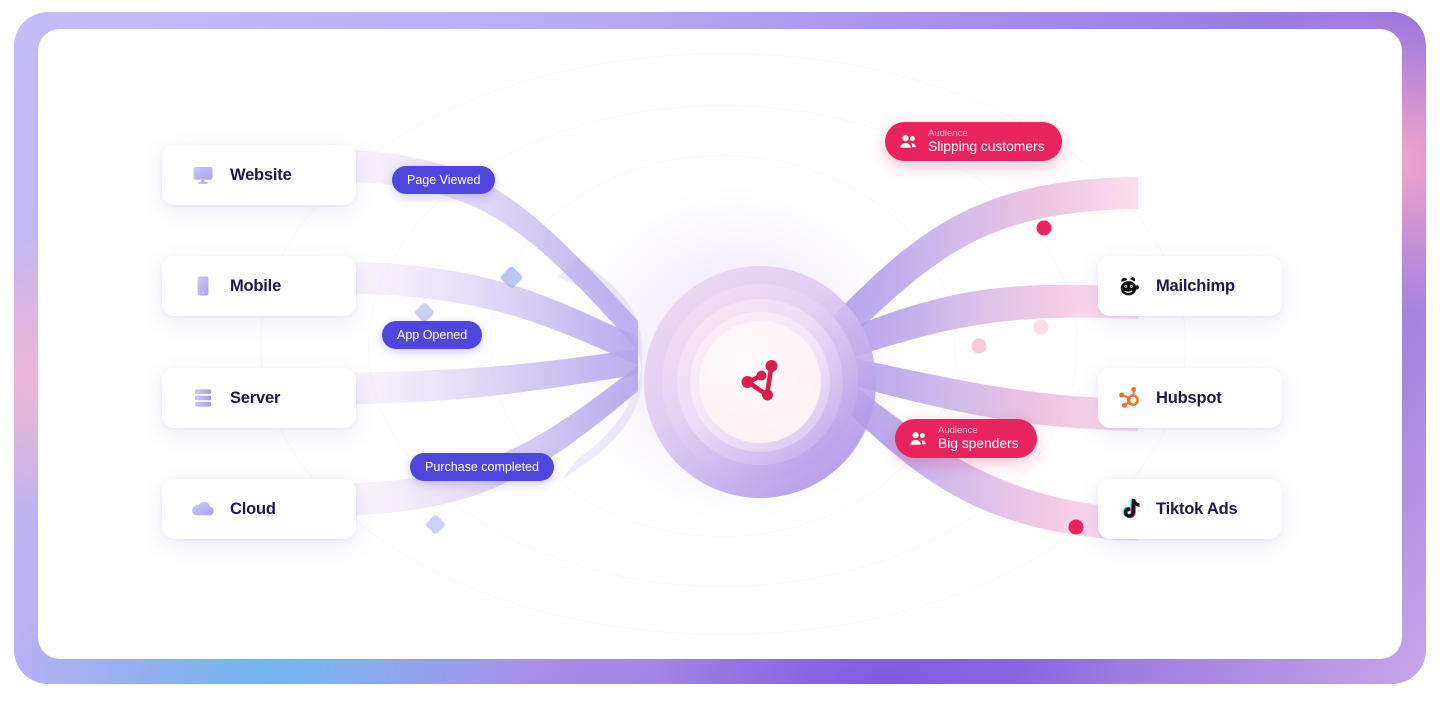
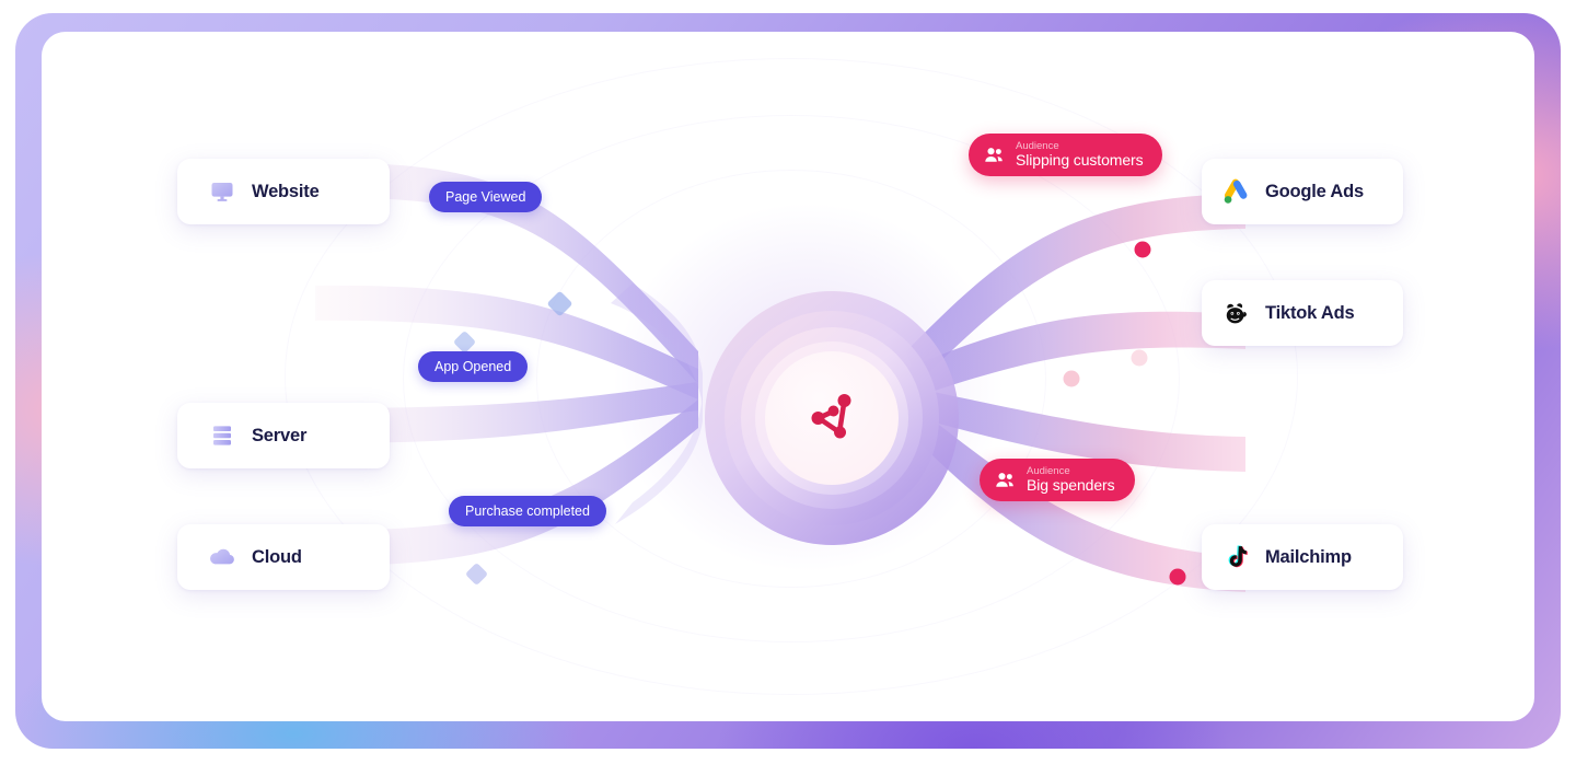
  Website
- Mobile
  Server
  Cloud
  Page Viewed
  App Opened
  Purchase completed
  Audience
  Slipping customers
  Audience
  Big spenders
+ Google Ads
- Mailchimp
+ Tiktok Ads
- Hubspot
- Tiktok Ads
+ Mailchimp
